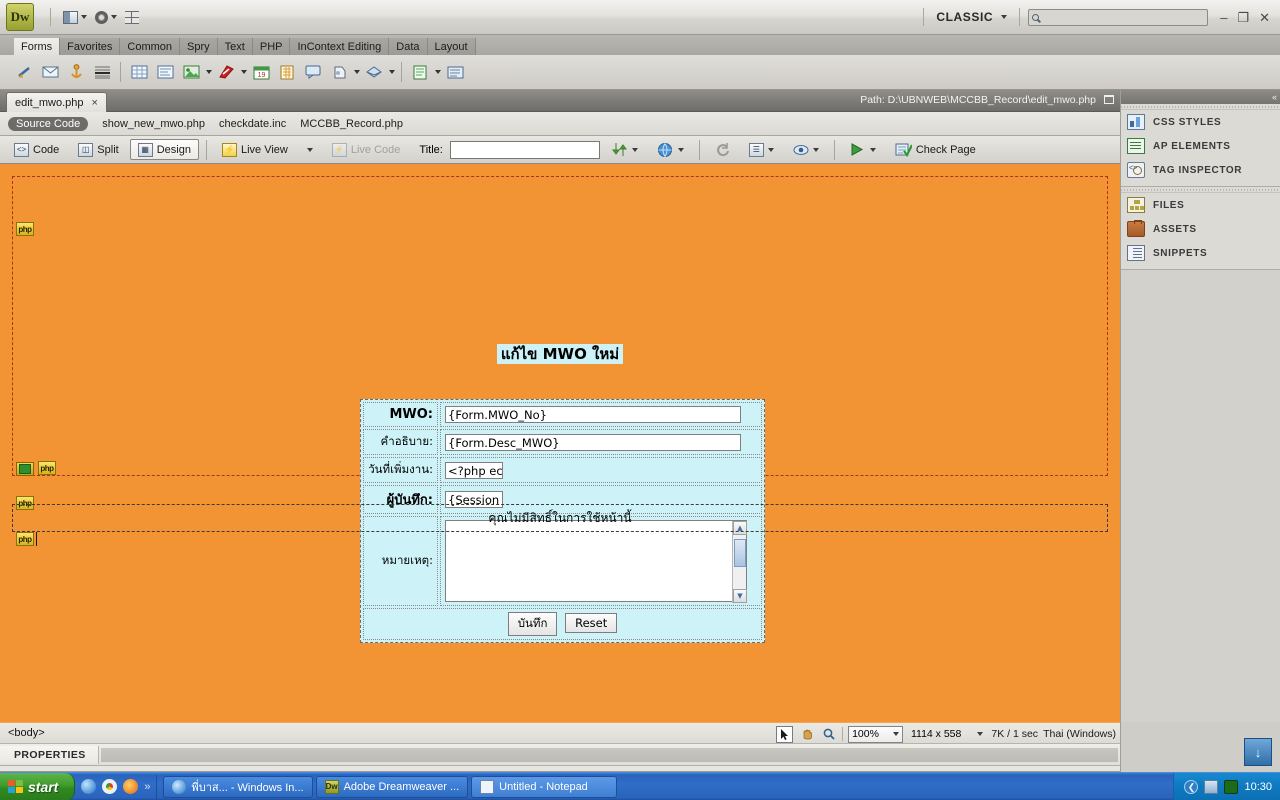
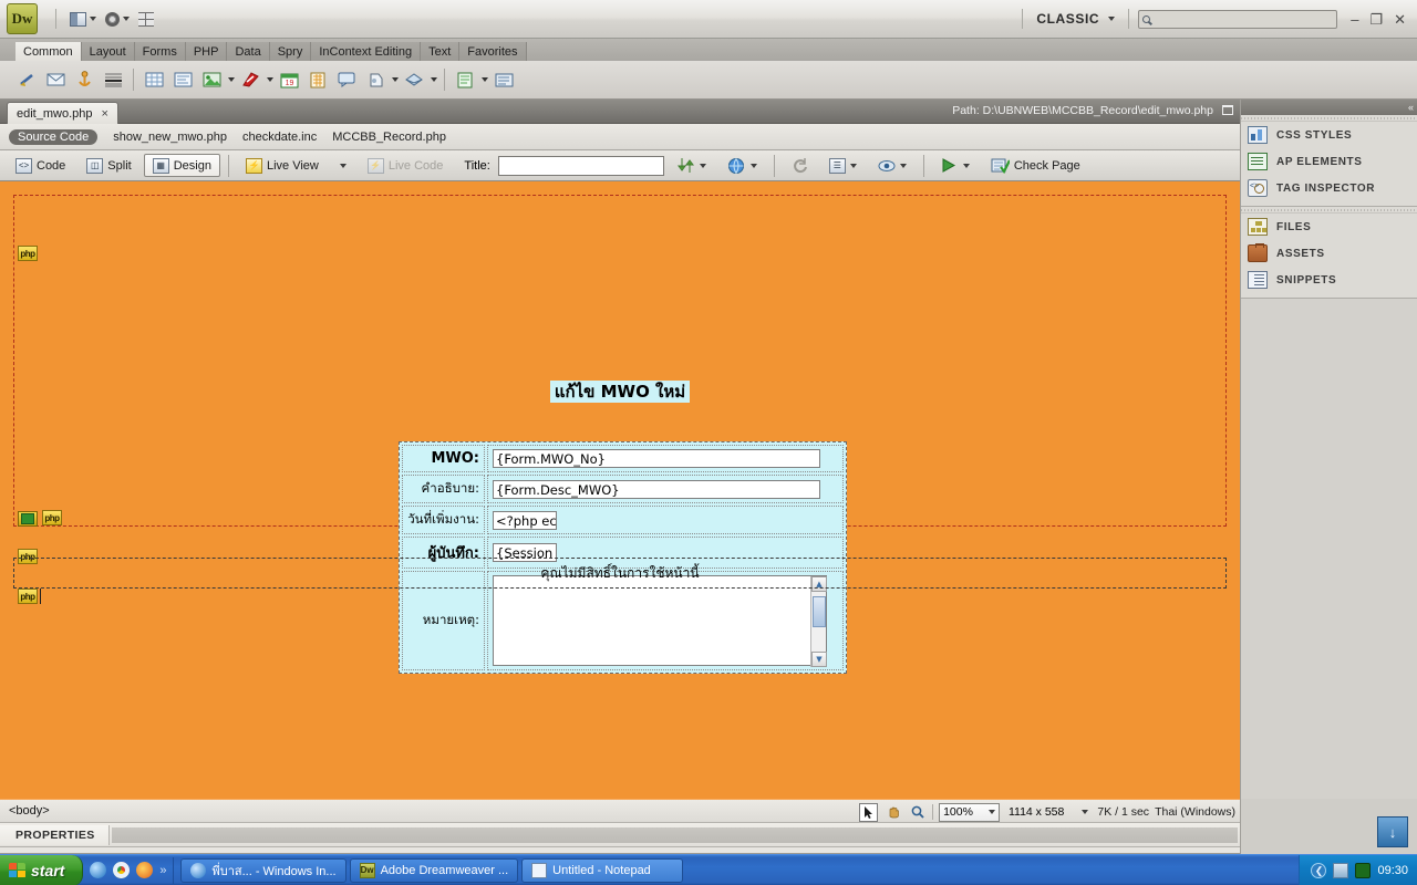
  Dw
  CLASSIC
  –
  ❐
  ✕
- Forms
+ Common
- Favorites
+ Layout
- Common
+ Forms
- Spry
+ PHP
- Text
+ Data
- PHP
+ Spry
  InContext Editing
- Data
+ Text
- Layout
+ Favorites
  edit_mwo.php
  ×
  Path: D:\UBNWEB\MCCBB_Record\edit_mwo.php
  Source Code
  show_new_mwo.php
  checkdate.inc
  MCCBB_Record.php
  <>
  Code
  ◫
  Split
  ▦
  Design
  ⚡
  Live View
  ⚡
  Live Code
  Title:
  ☰
  Check Page
  php
  แก้ไข MWO ใหม่
  MWO:	{Form.MWO_No}
  คำอธิบาย:	{Form.Desc_MWO}
  วันที่เพิ่มงาน:	<?php ec
  ผู้บันทึก:	{Session
  หมายเหตุ:	▲ ▼
- บันทึก Reset
  php
  php
  คุณไม่มีสิทธิ์ในการใช้หน้านี้
  php
  <body>
  100%
  1114 x 558
  7K / 1 sec
  Thai (Windows)
  PROPERTIES
  «
  CSS STYLES
  AP ELEMENTS
  TAG INSPECTOR
  FILES
  ASSETS
  SNIPPETS
  ↓
  start
  »
  พี่บาส... - Windows In...
  Dw
  Adobe Dreamweaver ...
  Untitled - Notepad
  ❮
- 10:30
+ 09:30
